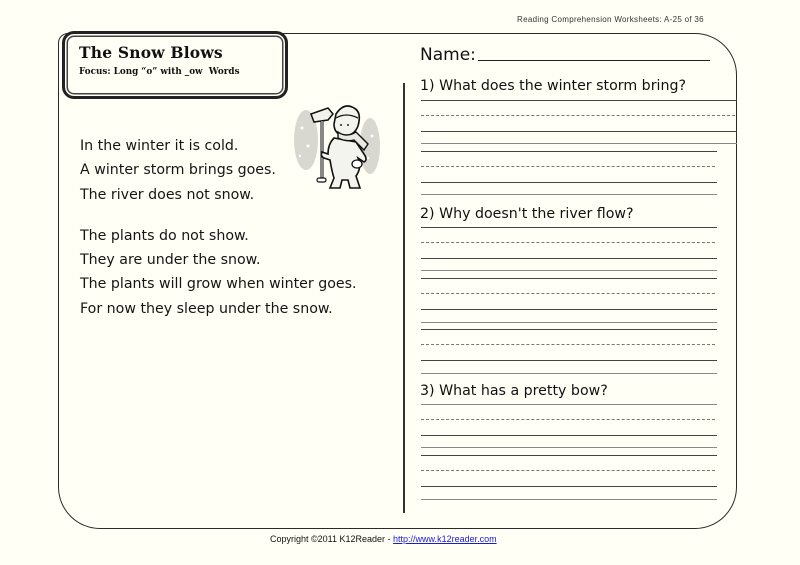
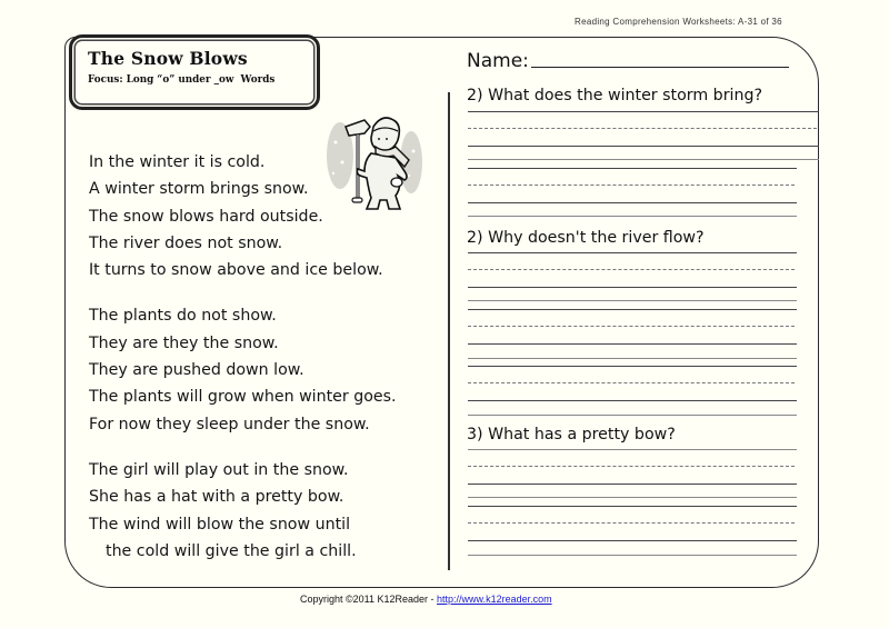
- Reading Comprehension Worksheets: A-25 of 36
+ Reading Comprehension Worksheets: A-31 of 36
  The Snow Blows
- Focus: Long “o” with _ow Words
+ Focus: Long “o” under _ow Words
  In the winter it is cold.
- A winter storm brings goes.
+ A winter storm brings snow.
+ The snow blows hard outside.
  The river does not snow.
+ It turns to snow above and ice below.
  The plants do not show.
- They are under the snow.
+ They are they the snow.
+ They are pushed down low.
  The plants will grow when winter goes.
  For now they sleep under the snow.
+ The girl will play out in the snow.
+ She has a hat with a pretty bow.
+ The wind will blow the snow until
+ the cold will give the girl a chill.
  Name:
- 1) What does the winter storm bring?
+ 2) What does the winter storm bring?
  2) Why doesn't the river flow?
  3) What has a pretty bow?
  Copyright ©2011 K12Reader - http://www.k12reader.com
